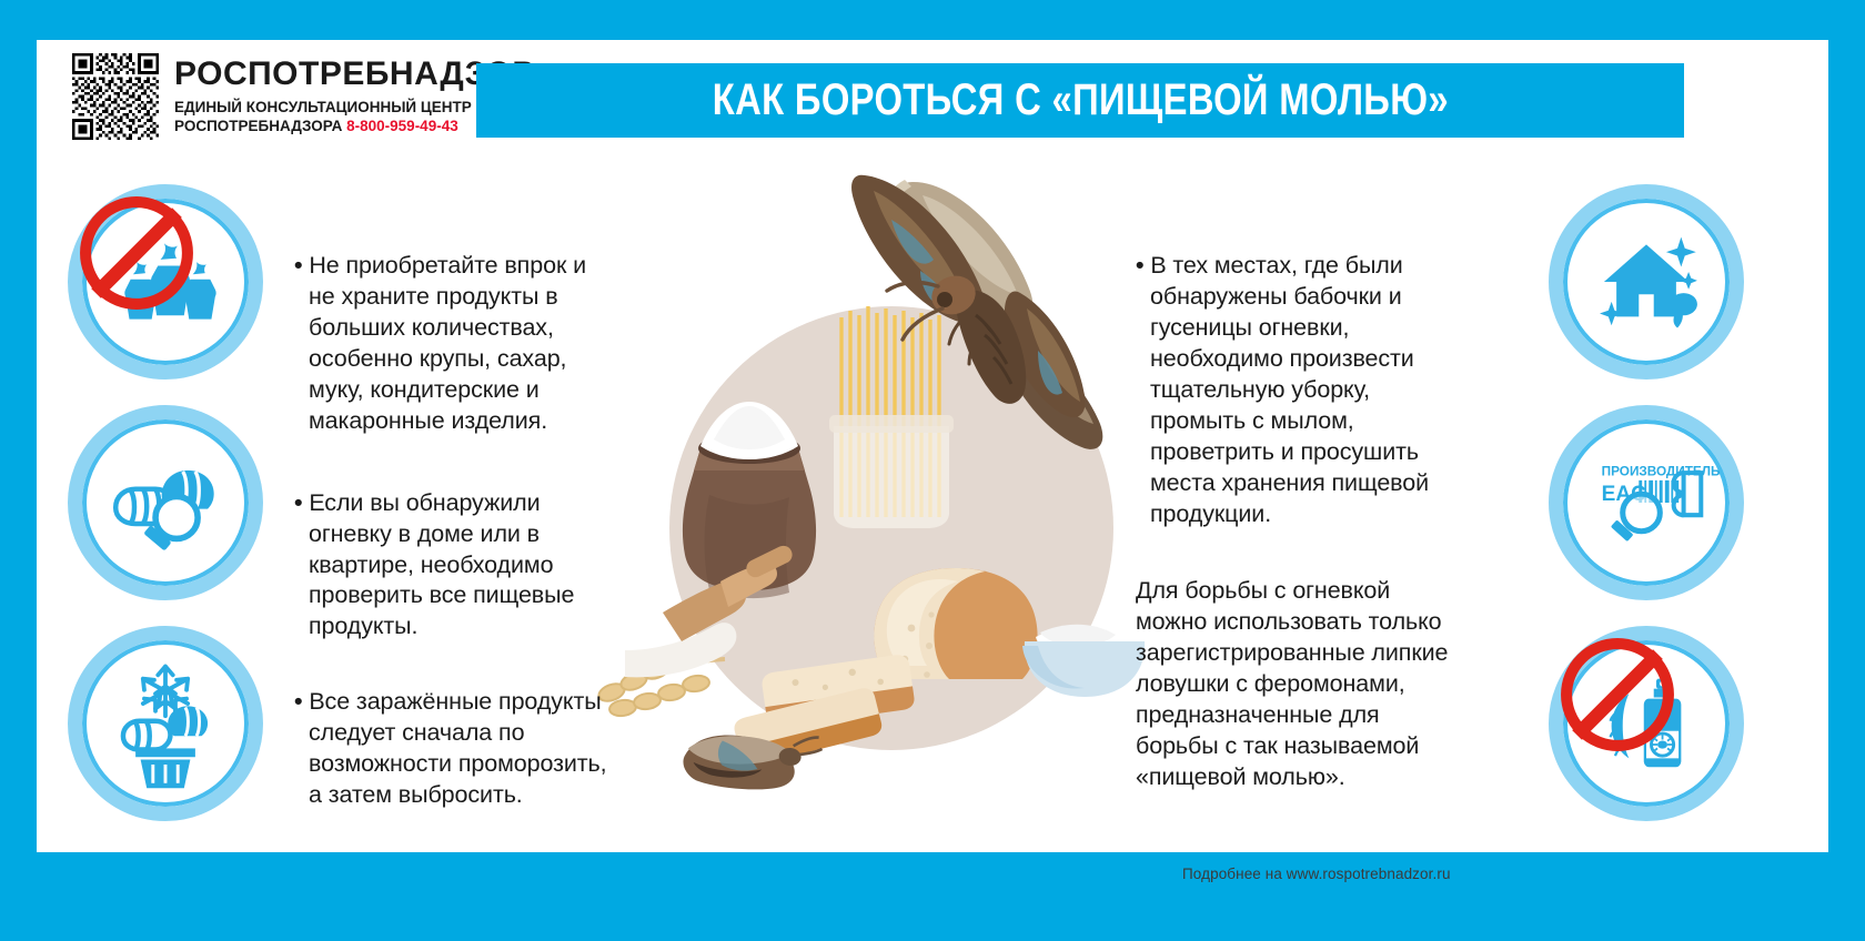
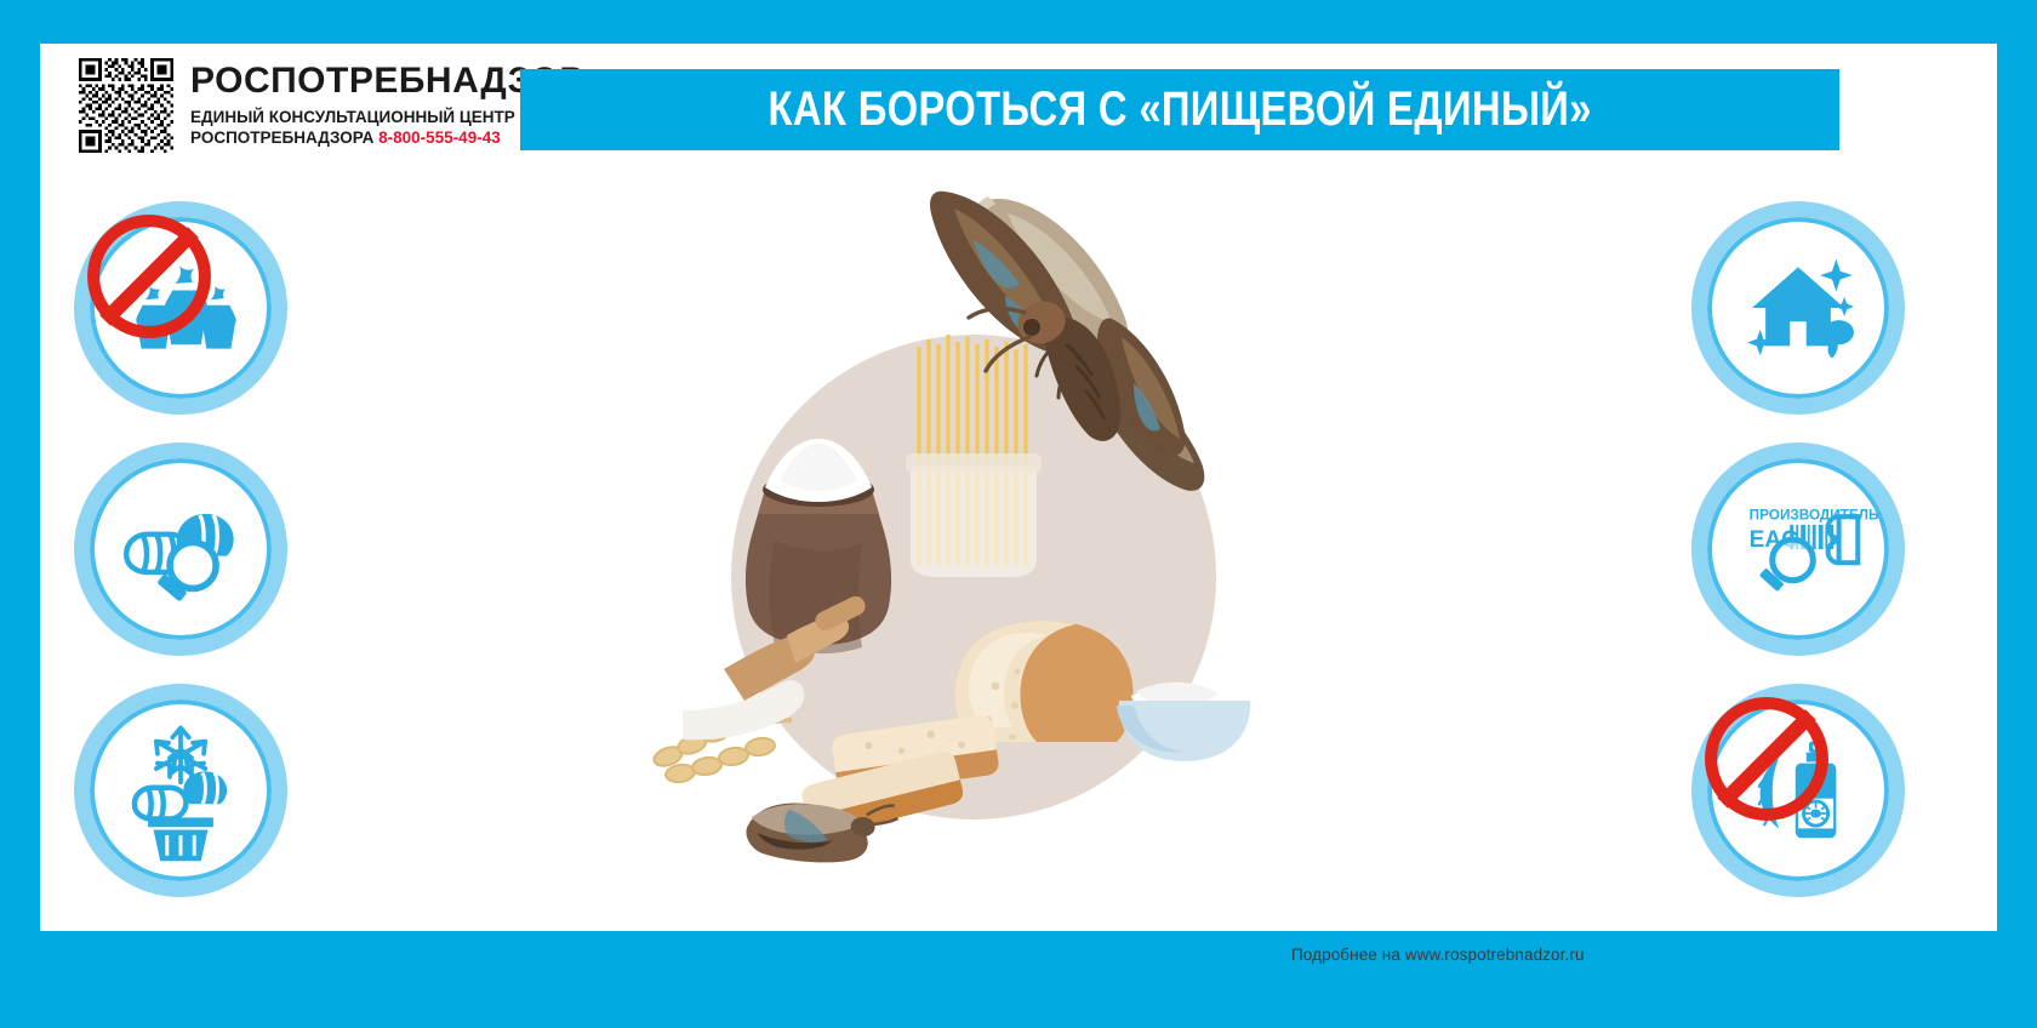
  РОСПОТРЕБНАД
  ЕДИНЫЙ КОНСУЛЬТАЦИОННЫЙ ЦЕНТР
- РОСПОТРЕБНАДЗОРА 8-800-959-49-43
+ РОСПОТРЕБНАДЗОРА 8-800-555-49-43
- КАК БОРОТЬСЯ С «ПИЩЕВОЙ МОЛЬЮ»
+ КАК БОРОТЬСЯ С «ПИЩЕВОЙ ЕДИНЫЙ»
  ПРОИЗВОДЛЬ
  EAC
- • Не приобретайте впрок и не храните продукты в больших количествах, особенно крупы, сахар, муку, кондитерские и макаронные изделия.
- • Если вы обнаружили огневку в доме или в квартире, необходимо проверить все пищевые продукты.
- • Все заражённые продукты следует сначала по возможности проморозить, а затем выбросить.
- • В тех местах, где были обнаружены бабочки и гусеницы огневки, необходимо произвести тщательную уборку, промыть с мылом, проветрить и просушить места хранения пищевой продукции.
- Для борьбы с огневкой можно использовать только зарегистрированные липкие ловушки с феромонами, предназначенные для борьбы с так называемой «пищевой молью».
  Подробнее на www.rospotrebnadzor.ru
